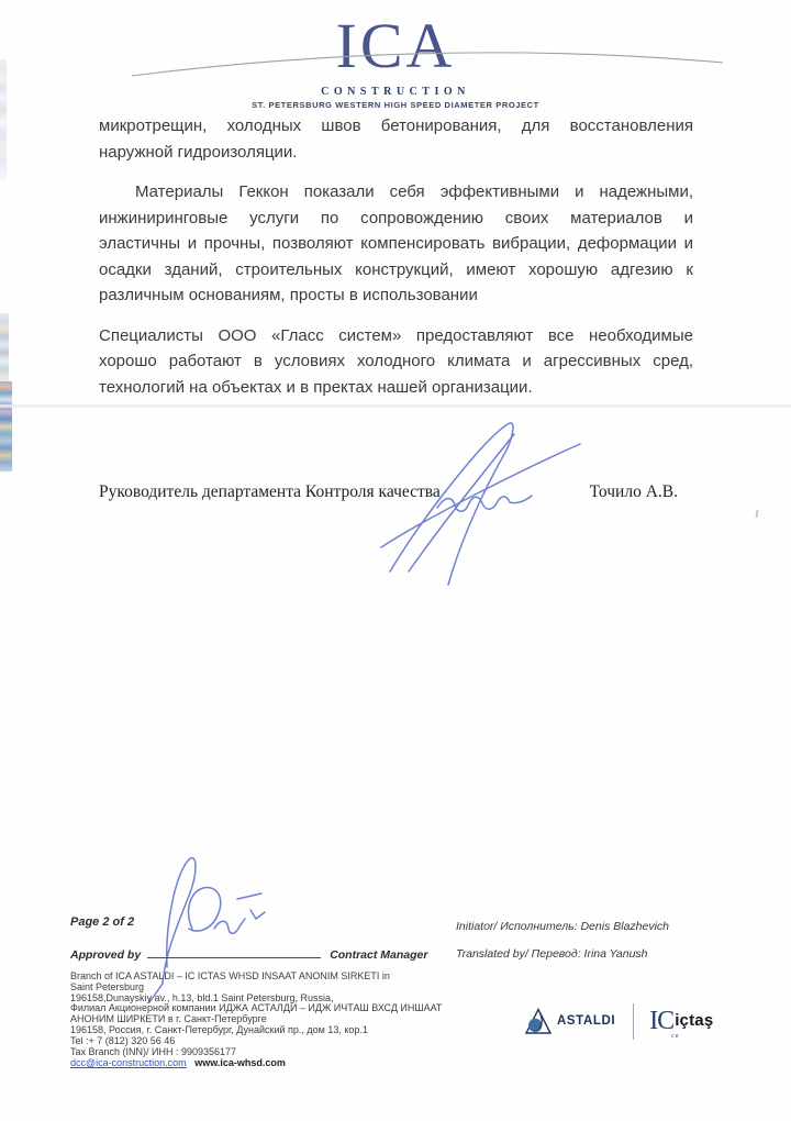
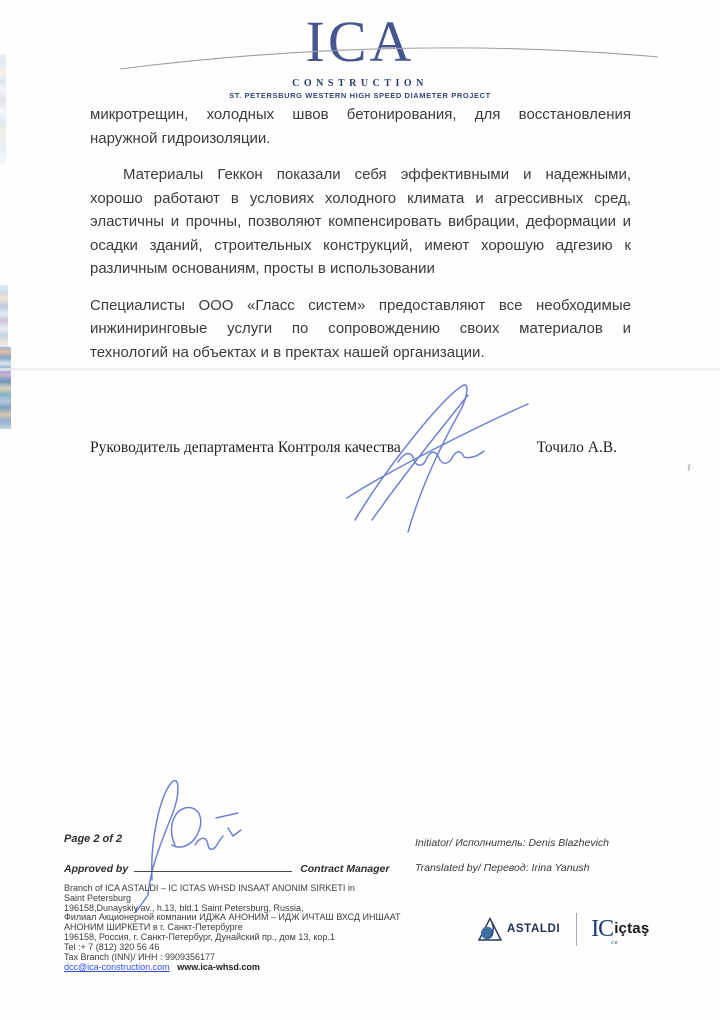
  ICA
  CONSTRUCTION
  ST. PETERSBURG WESTERN HIGH SPEED DIAMETER PROJECT
  микротрещин, холодных швов бетонирования, для восстановления
  наружной гидроизоляции.
  Материалы Геккон показали себя эффективными и надежными,
- инжиниринговые услуги по сопровождению своих материалов и
+ хорошо работают в условиях холодного климата и агрессивных сред,
  эластичны и прочны, позволяют компенсировать вибрации, деформации и
  осадки зданий, строительных конструкций, имеют хорошую адгезию к
  различным основаниям, просты в использовании
  Специалисты ООО «Гласс систем» предоставляют все необходимые
- хорошо работают в условиях холодного климата и агрессивных сред,
+ инжиниринговые услуги по сопровождению своих материалов и
  технологий на объектах и в пректах нашей организации.
  Руководитель департамента Контроля качества
  Точило А.В.
  Page 2 of 2
  Approved by
  Contract Manager
  Initiator/ Исполнитель: Denis Blazhevich
  Translated by/ Перевод: Irina Yanush
  Branch of ICA ASTALDI – IC ICTAS WHSD INSAAT ANONIM SIRKETI in
  Saint Petersburg
  196158,Dunayskiy av., h.13, bld.1 Saint Petersburg, Russia,
- Филиал Акционерной компании ИДЖА АСТАЛДИ – ИДЖ ИЧТАШ ВХСД ИНШААТ
+ Филиал Акционерной компании ИДЖА АНОНИМ – ИДЖ ИЧТАШ ВХСД ИНШААТ
  АНОНИМ ШИРКЕТИ в г. Санкт-Петербурге
  196158, Россия, г. Санкт-Петербург, Дунайский пр., дом 13, кор.1
  Tel :+ 7 (812) 320 56 46
  Tax Branch (INN)/ ИНН : 9909356177
  dcc@ica-construction.com www.ica-whsd.com
  ASTALDI
  IC
  içtaş
